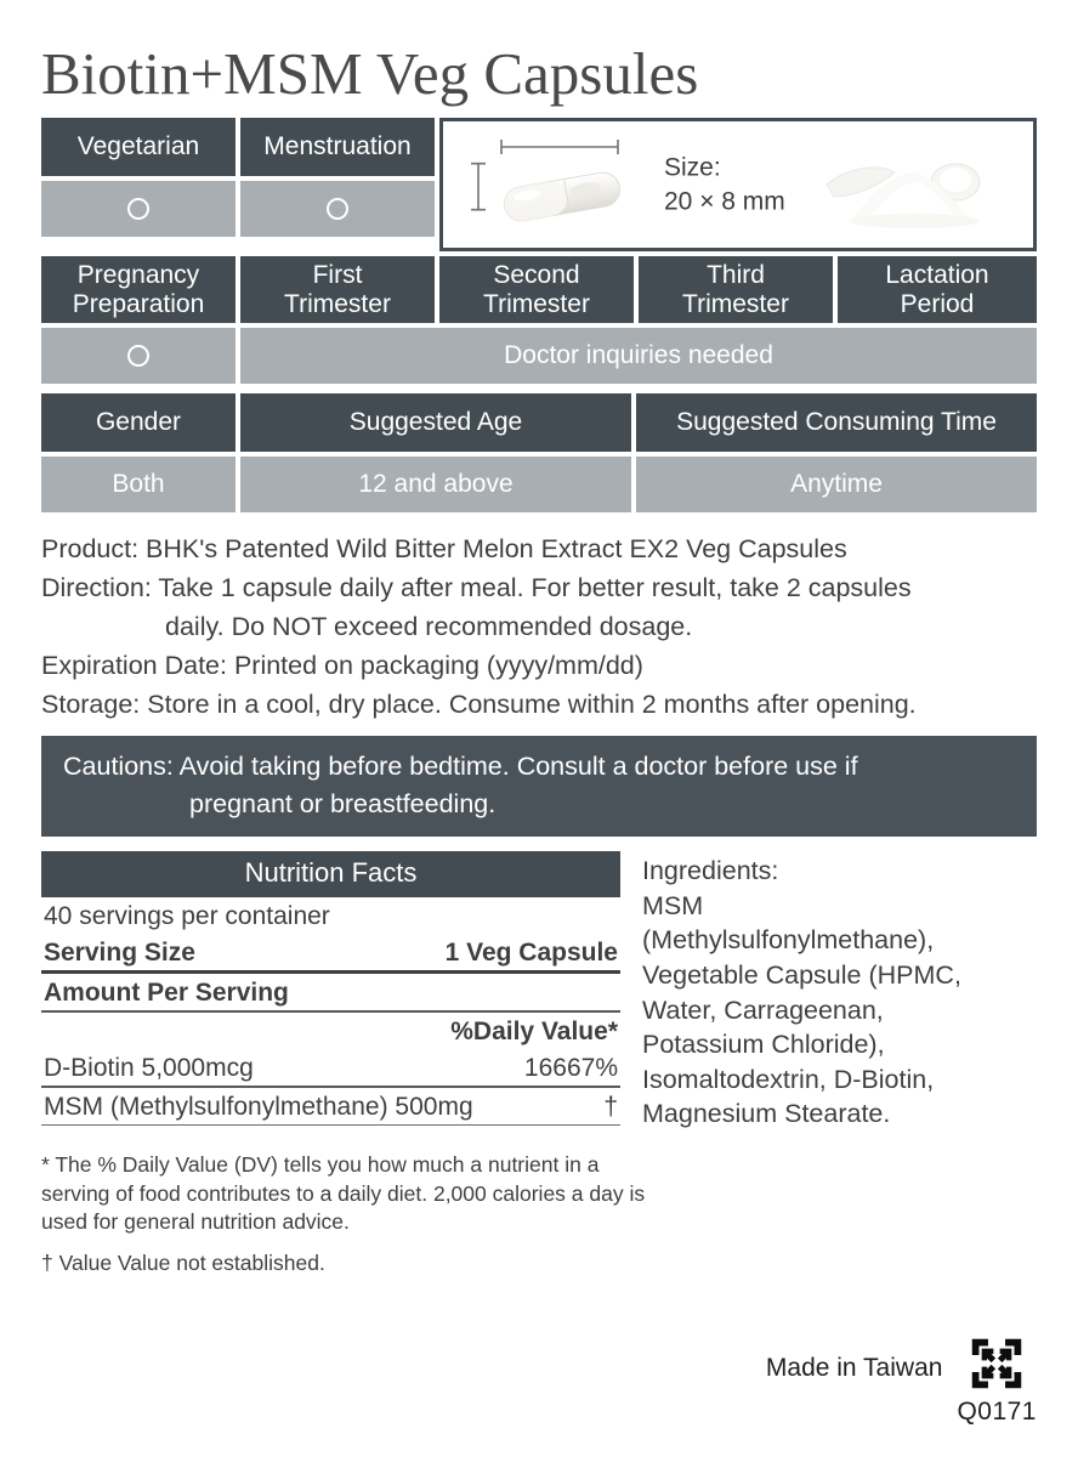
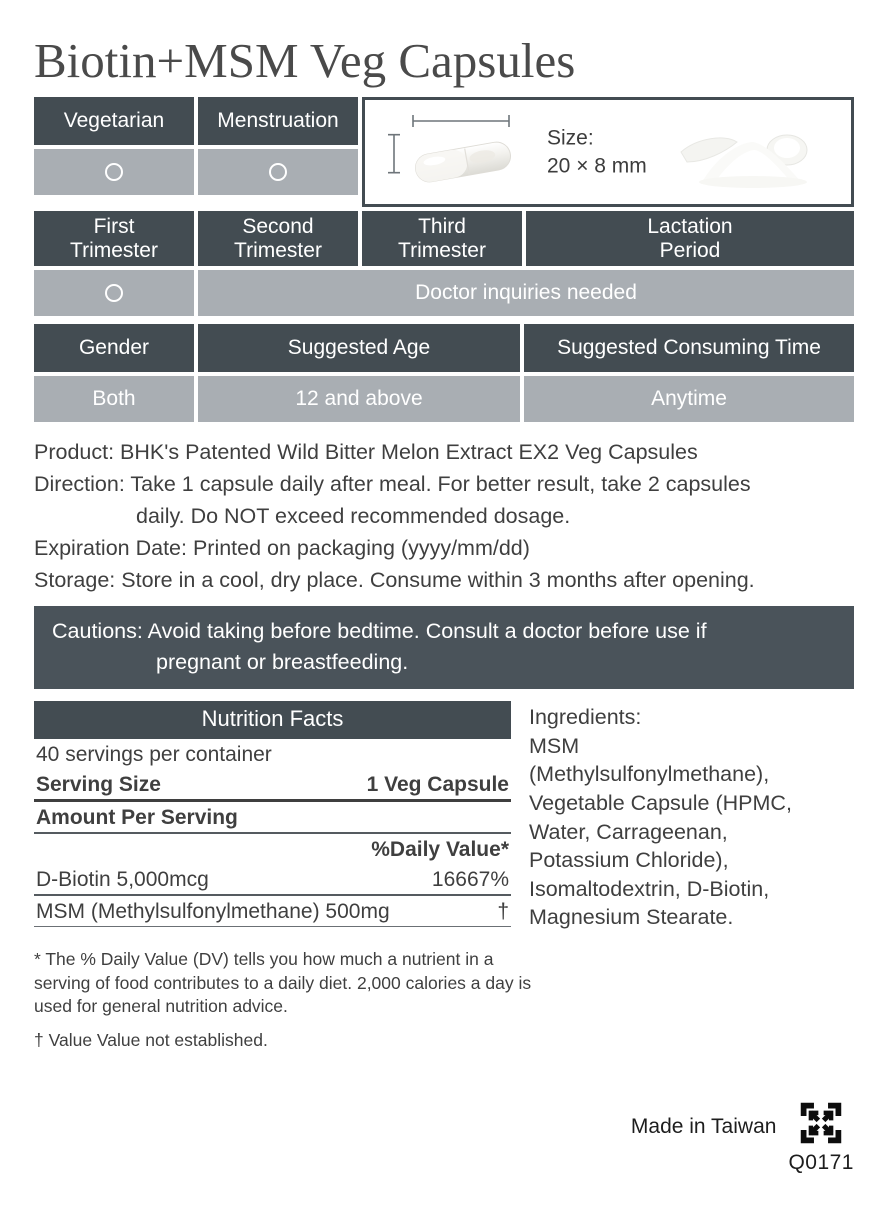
  Biotin+MSM Veg Capsules
  Vegetarian
  Menstruation
  Size:
  20 × 8 mm
- Pregnancy
- Preparation
  First
  Trimester
  Second
  Trimester
  Third
  Trimester
  Lactation
  Period
  Doctor inquiries needed
  Gender
  Suggested Age
  Suggested Consuming Time
  Both
  12 and above
  Anytime
  Product: BHK's Patented Wild Bitter Melon Extract EX2 Veg Capsules
  Direction: Take 1 capsule daily after meal. For better result, take 2 capsules
  daily. Do NOT exceed recommended dosage.
  Expiration Date: Printed on packaging (yyyy/mm/dd)
- Storage: Store in a cool, dry place. Consume within 2 months after opening.
+ Storage: Store in a cool, dry place. Consume within 3 months after opening.
  Cautions: Avoid taking before bedtime. Consult a doctor before use if
  pregnant or breastfeeding.
  Nutrition Facts
  40 servings per container
  Serving Size
  1 Veg Capsule
  Amount Per Serving
  %Daily Value*
  D-Biotin 5,000mcg
  16667%
  MSM (Methylsulfonylmethane) 500mg
  †
  Ingredients:
  MSM
  (Methylsulfonylmethane),
  Vegetable Capsule (HPMC,
  Water, Carrageenan,
  Potassium Chloride),
  Isomaltodextrin, D-Biotin,
  Magnesium Stearate.
  * The % Daily Value (DV) tells you how much a nutrient in a serving of food contributes to a daily diet. 2,000 calories a day is used for general nutrition advice.
  † Value Value not established.
  Made in Taiwan
  Q0171
